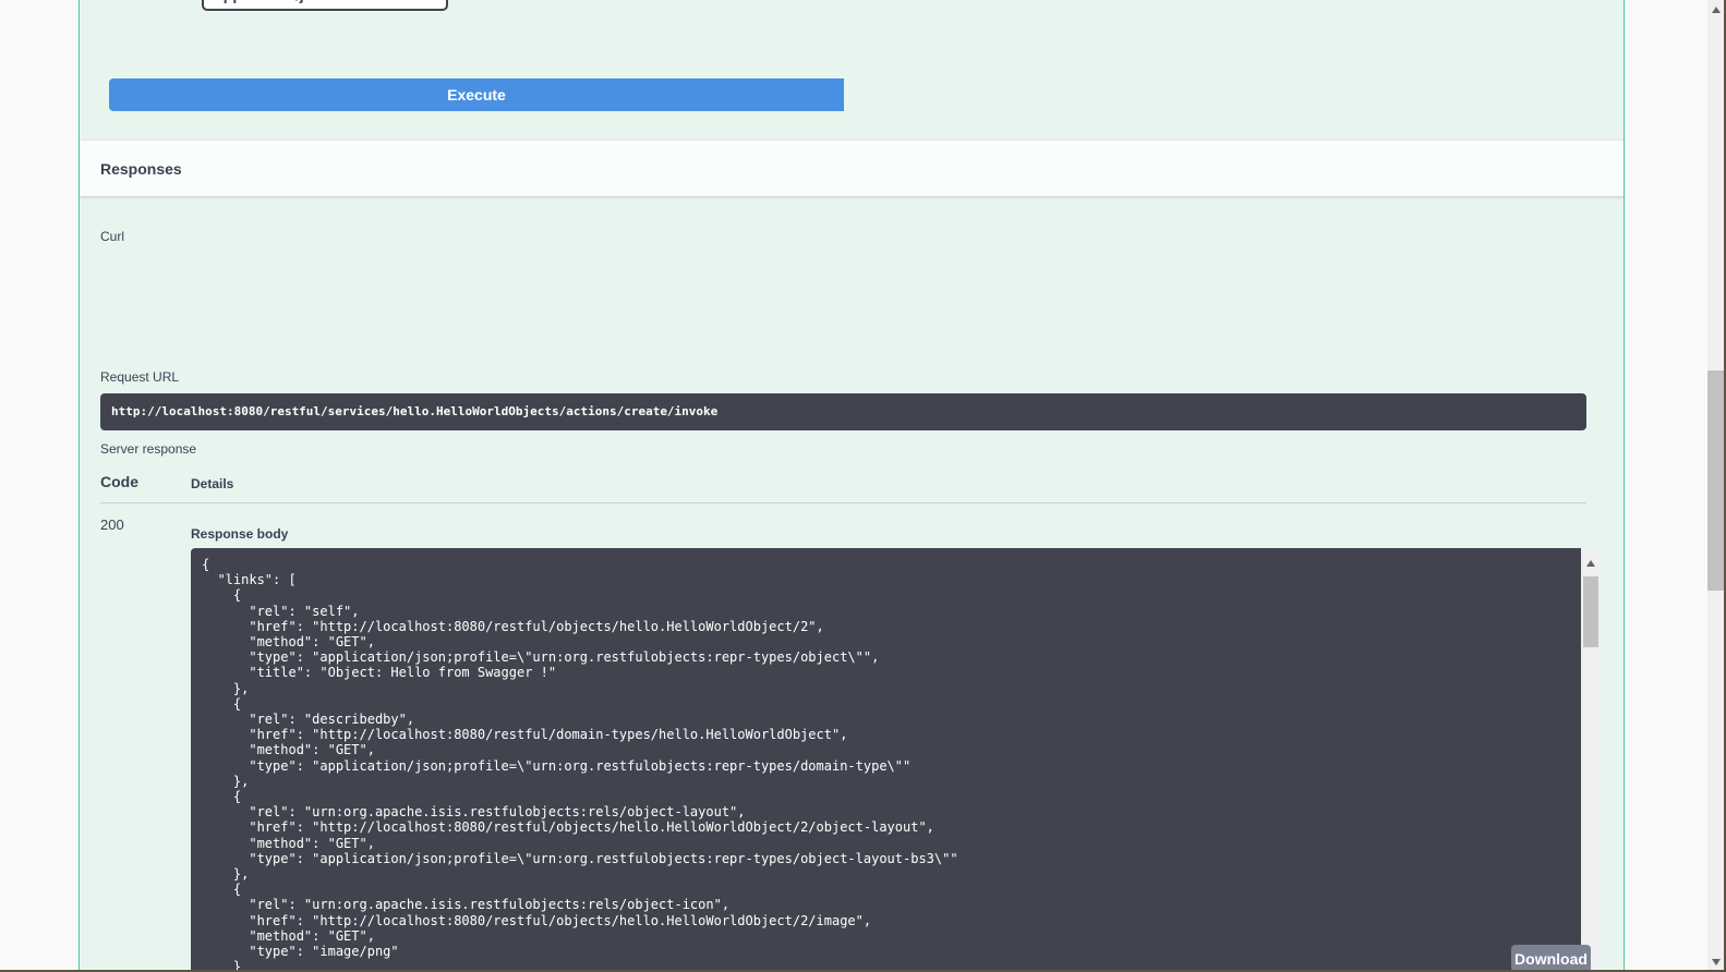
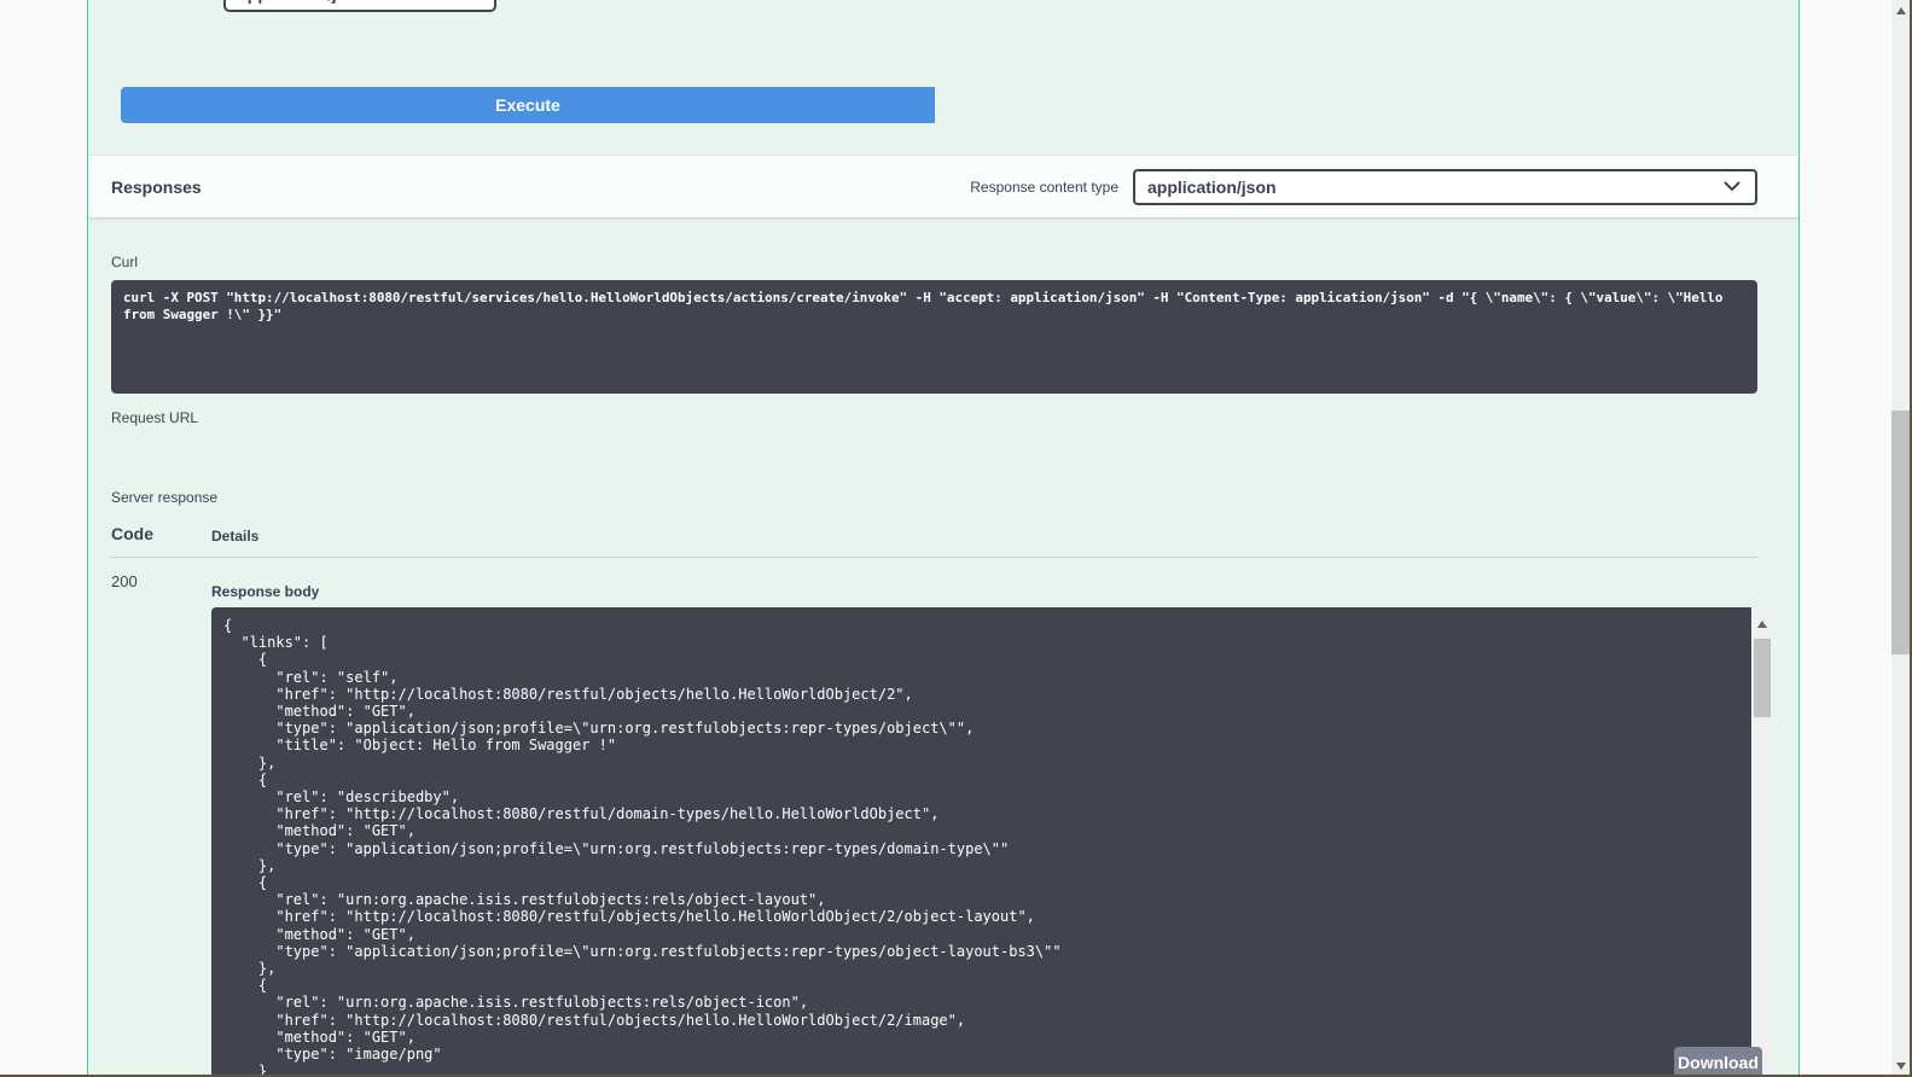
  Execute
  Responses
+ Response content type
+ application/json
  Curl
+ curl -X POST "http://localhost:8080/restful/services/hello.HelloWorldObjects/actions/create/invoke" -H "accept: application/json" -H "Content-Type: application/json" -d "{ \"name\": { \"value\": \"Hello from Swagger !\" }}"
  Request URL
- http://localhost:8080/restful/services/hello.HelloWorldObjects/actions/create/invoke
  Server response
  Code
  Details
  200
  Response body
  {
  "links": [
  {
  "rel": "self",
  "href": "http://localhost:8080/restful/objects/hello.HelloWorldObject/2",
  "method": "GET",
  "type": "application/json;profile=\"urn:org.restfulobjects:repr-types/object\"",
  "title": "Object: Hello from Swagger !"
  },
  {
  "rel": "describedby",
  "href": "http://localhost:8080/restful/domain-types/hello.HelloWorldObject",
  "method": "GET",
  "type": "application/json;profile=\"urn:org.restfulobjects:repr-types/domain-type\""
  },
  {
  "rel": "urn:org.apache.isis.restfulobjects:rels/object-layout",
  "href": "http://localhost:8080/restful/objects/hello.HelloWorldObject/2/object-layout",
  "method": "GET",
  "type": "application/json;profile=\"urn:org.restfulobjects:repr-types/object-layout-bs3\""
  },
  {
  "rel": "urn:org.apache.isis.restfulobjects:rels/object-icon",
  "href": "http://localhost:8080/restful/objects/hello.HelloWorldObject/2/image",
  "method": "GET",
  "type": "image/png"
  }
  Download
